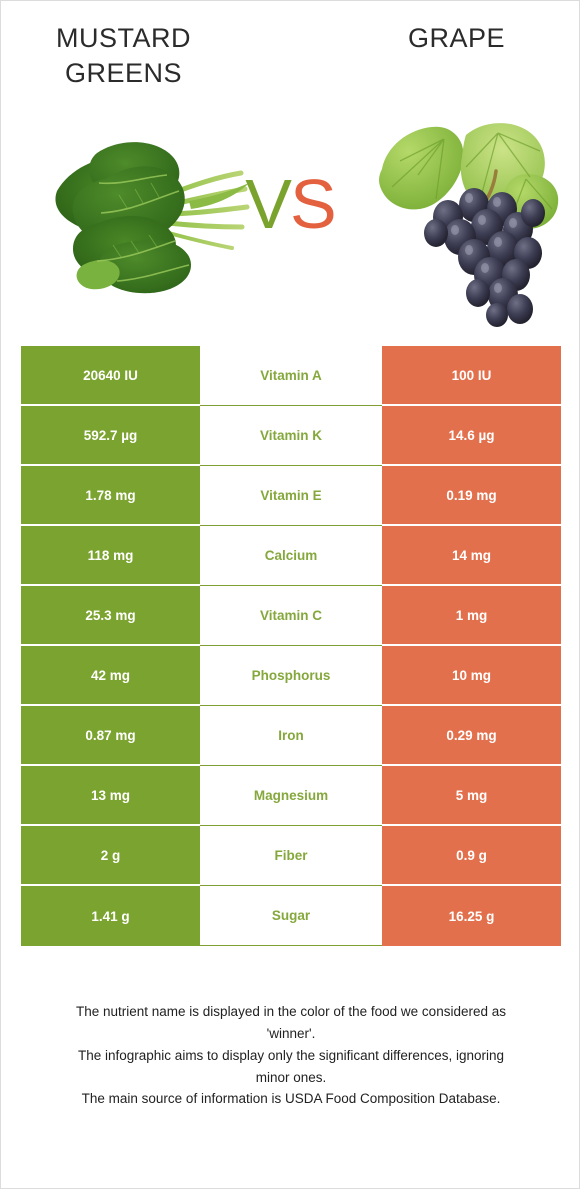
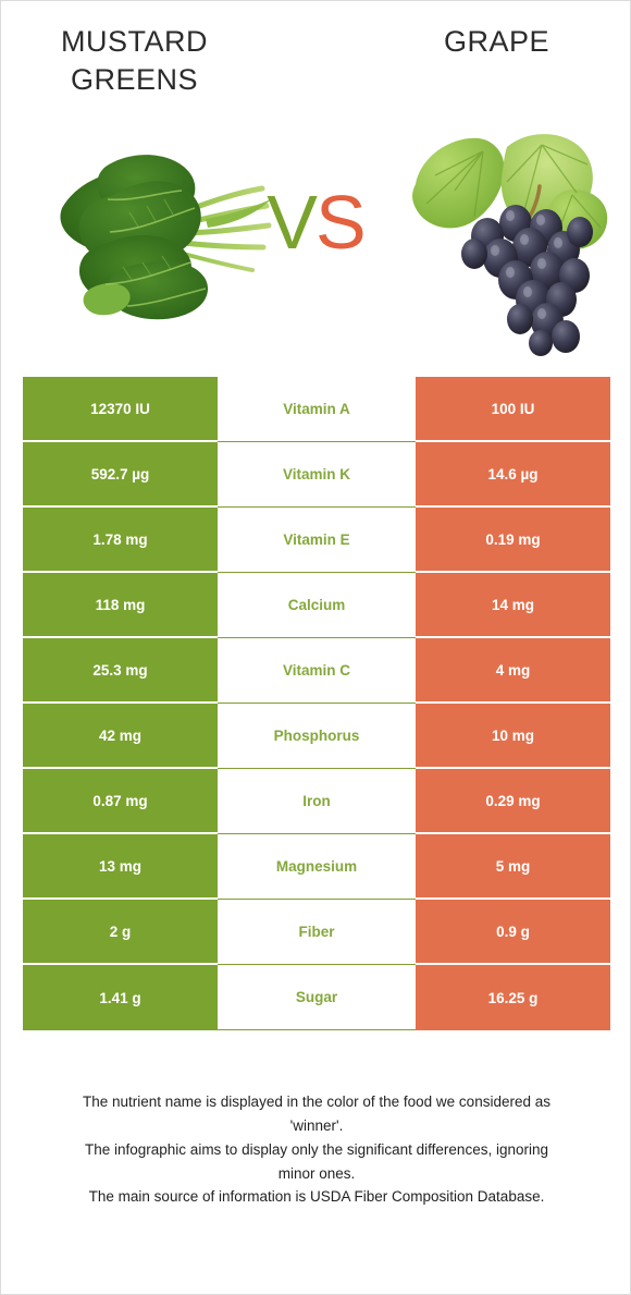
  MUSTARD GREENS
  GRAPE
  VS
- 20640 IU
+ 12370 IU
  Vitamin A
  100 IU
  592.7 µg
  Vitamin K
  14.6 µg
  1.78 mg
  Vitamin E
  0.19 mg
  118 mg
  Calcium
  14 mg
  25.3 mg
  Vitamin C
- 1 mg
+ 4 mg
  42 mg
  Phosphorus
  10 mg
  0.87 mg
  Iron
  0.29 mg
  13 mg
  Magnesium
  5 mg
  2 g
  Fiber
  0.9 g
  1.41 g
  Sugar
  16.25 g
  The nutrient name is displayed in the color of the food we considered as
  'winner'.
  The infographic aims to display only the significant differences, ignoring
  minor ones.
- The main source of information is USDA Food Composition Database.
+ The main source of information is USDA Fiber Composition Database.
